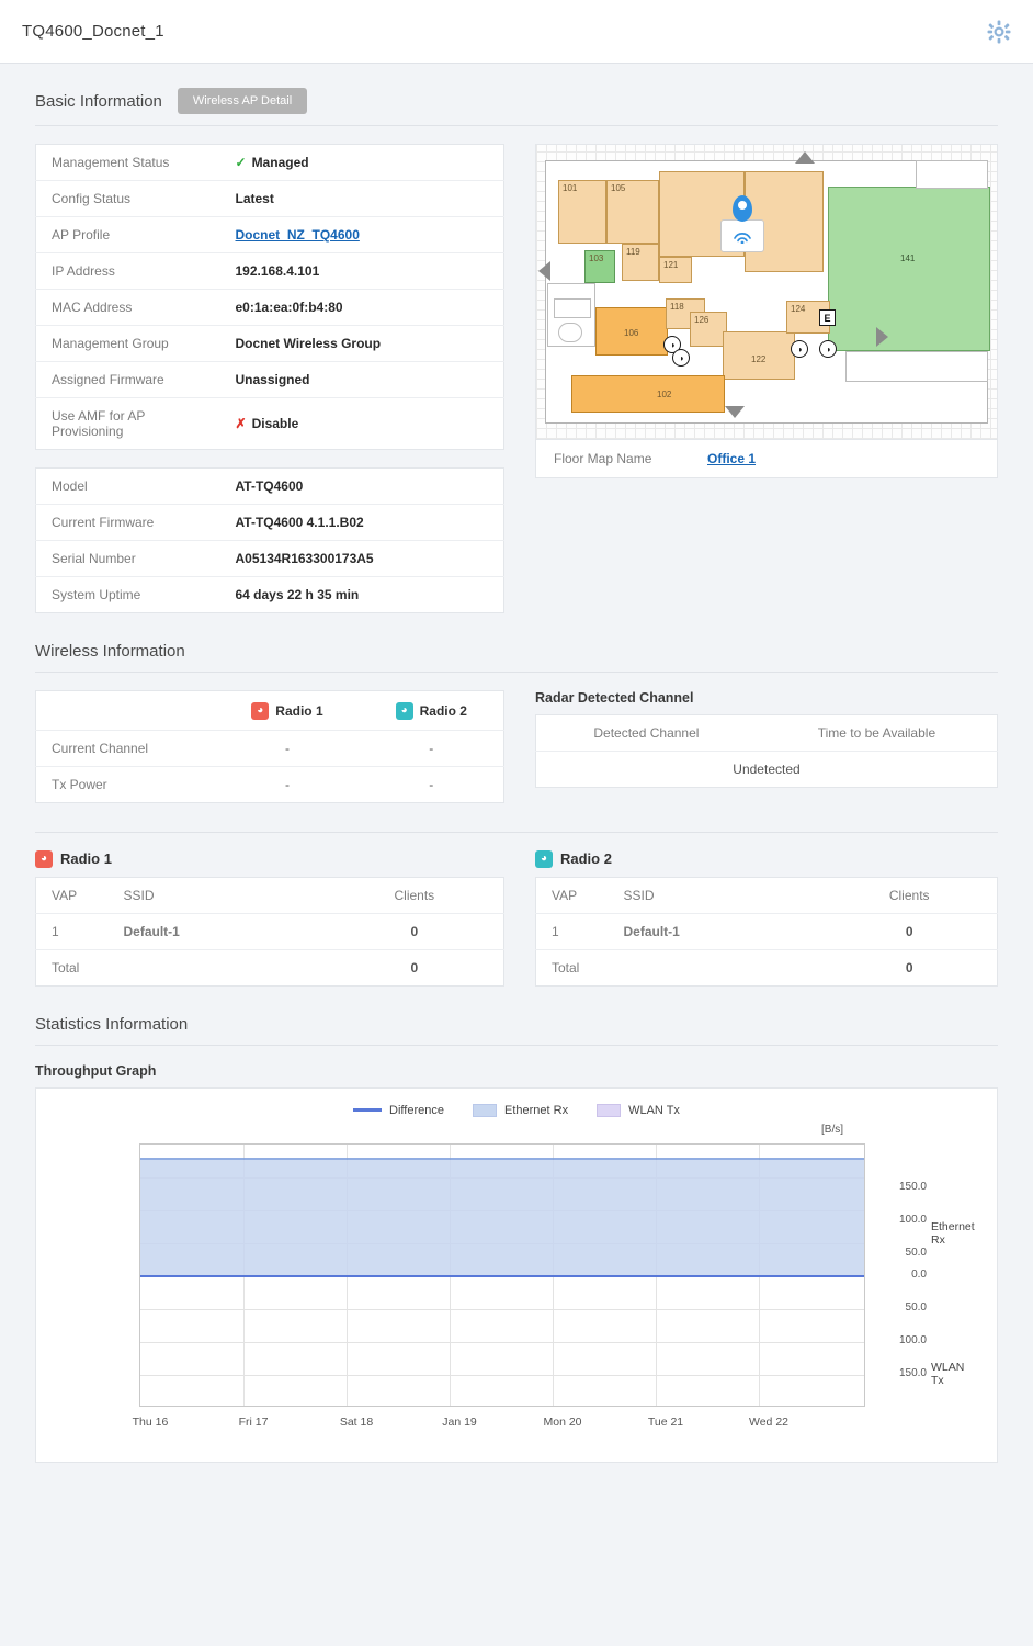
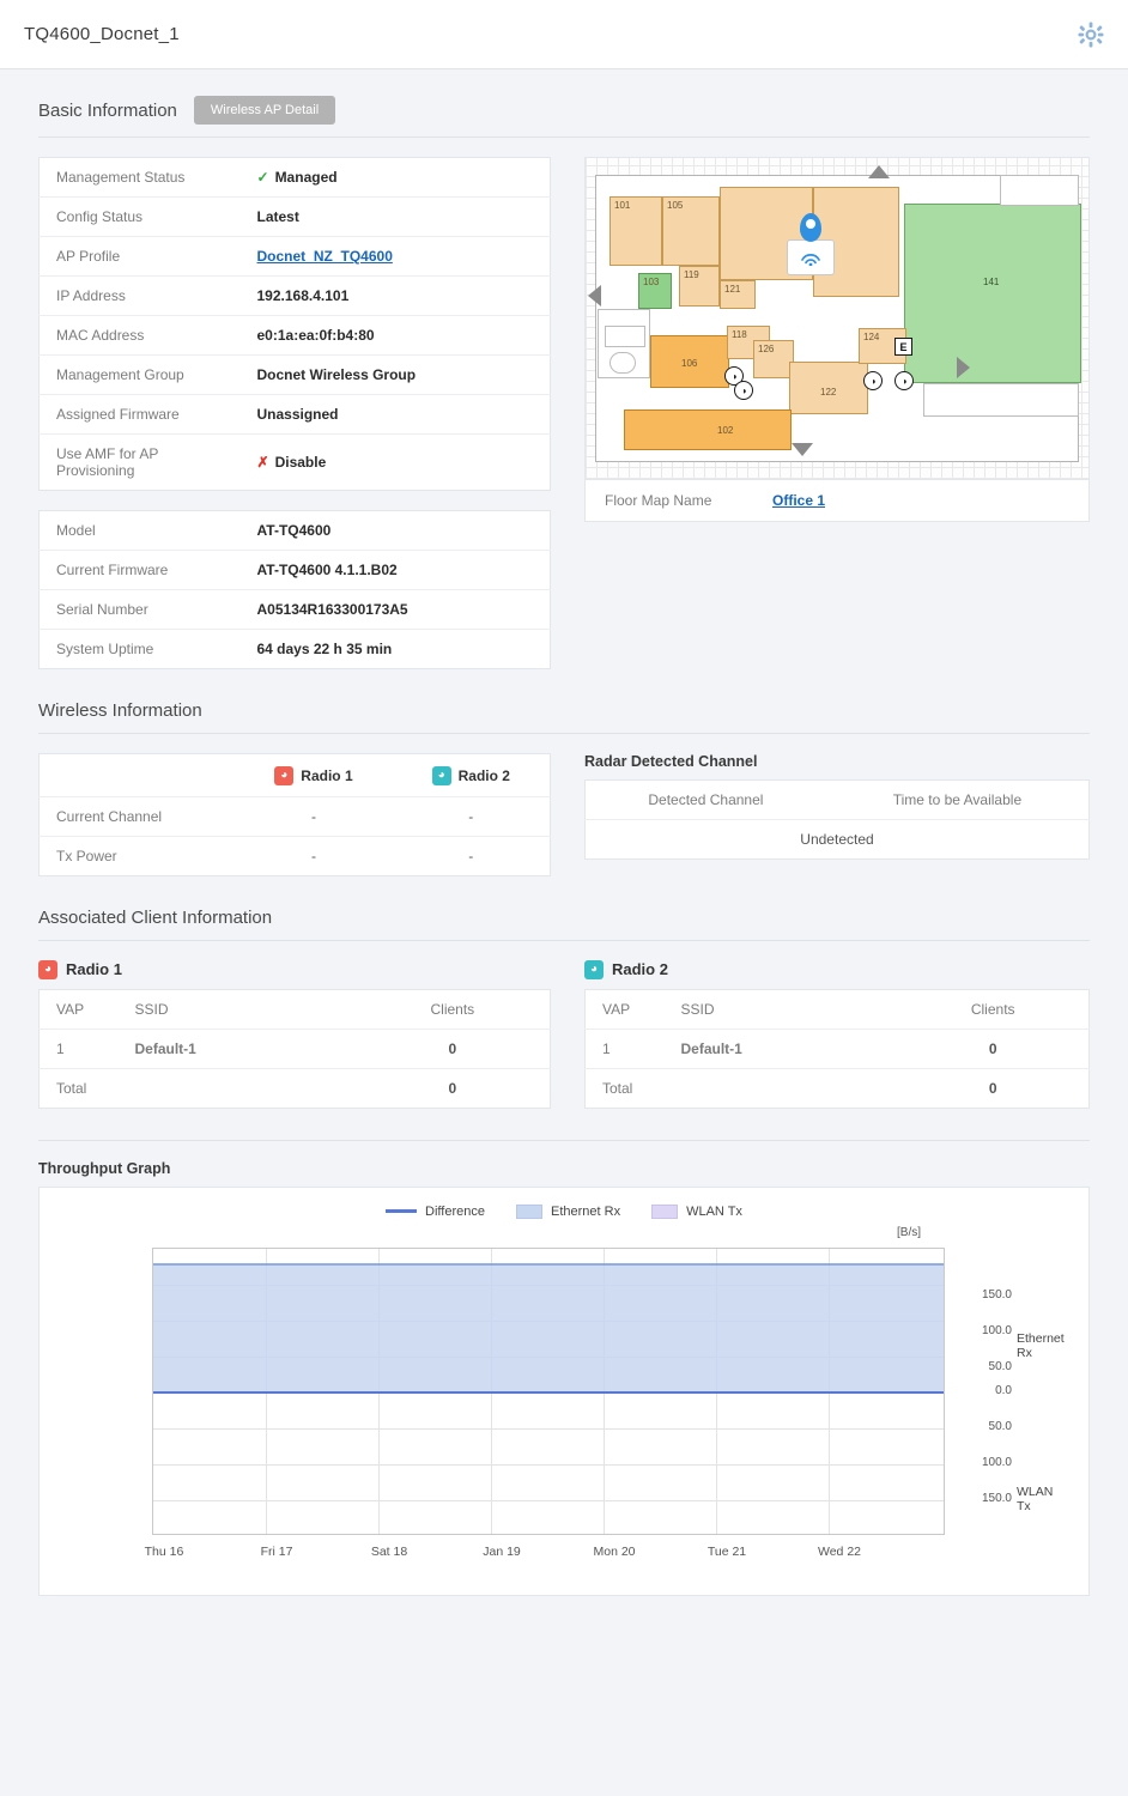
  TQ4600_Docnet_1
  Basic Information
  Wireless AP Detail
  Management Status	✓ Managed
  Config Status	Latest
  AP Profile	Docnet_NZ_TQ4600
  IP Address	192.168.4.101
  MAC Address	e0:1a:ea:0f:b4:80
  Management Group	Docnet Wireless Group
  Assigned Firmware	Unassigned
  Use AMF for AP Provisioning	✗ Disable
  Model	AT-TQ4600
  Current Firmware	AT-TQ4600 4.1.1.B02
  Serial Number	A05134R163300173A5
  System Uptime	64 days 22 h 35 min
  101
  105
  119
  103
  121
  141
  106
  118
  126
  122
  124
  102
  ◑
  ◑
  ◑
  ◑
  E
  Floor Map Name
  Office 1
  Wireless Information
  	◕ Radio 1	◕ Radio 2
  Current Channel	-	-
  Tx Power	-	-
  Radar Detected Channel
  Detected Channel	Time to be Available
  Undetected
+ Associated Client Information
  ◕
  Radio 1
  VAP	SSID	Clients
  1	Default-1	0
  Total		0
  ◕
  Radio 2
  VAP	SSID	Clients
  1	Default-1	0
  Total		0
- Statistics Information
  Throughput Graph
  Difference
  Ethernet Rx
  WLAN Tx
  [B/s]
  150.0
  100.0
  50.0
  0.0
  50.0
  100.0
  150.0
  Ethernet Rx
  WLAN Tx
  Thu 16
  Fri 17
  Sat 18
  Jan 19
  Mon 20
  Tue 21
  Wed 22
